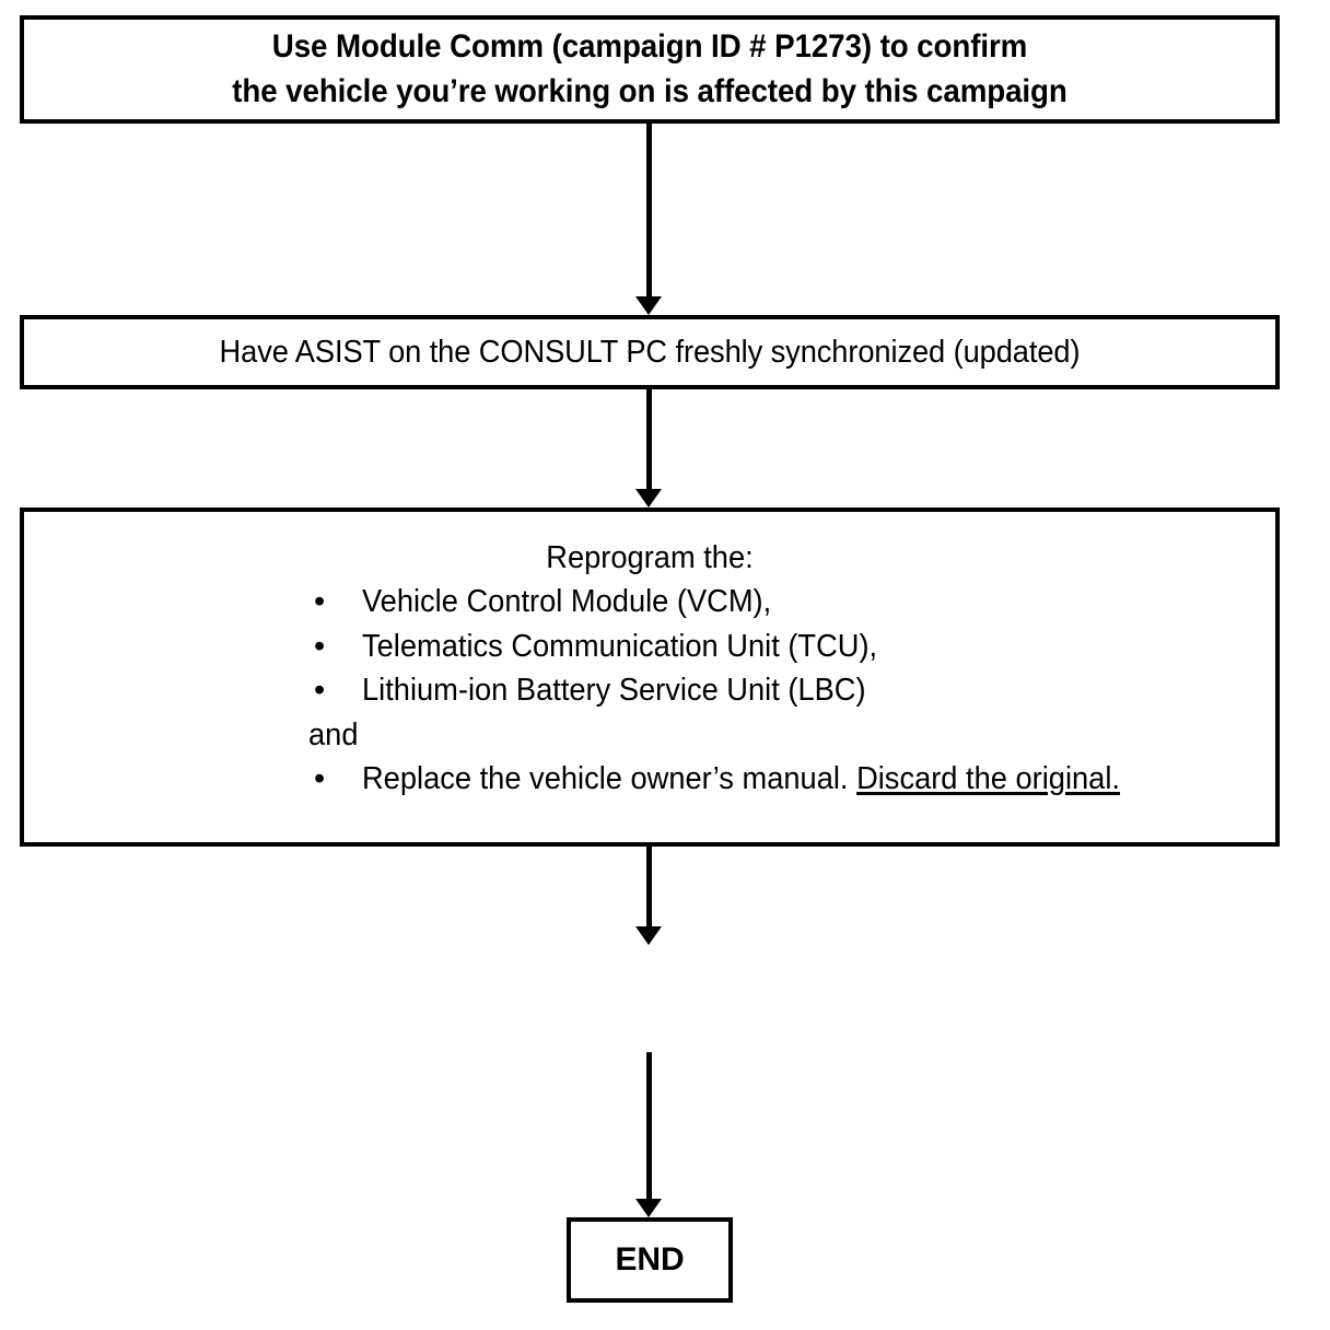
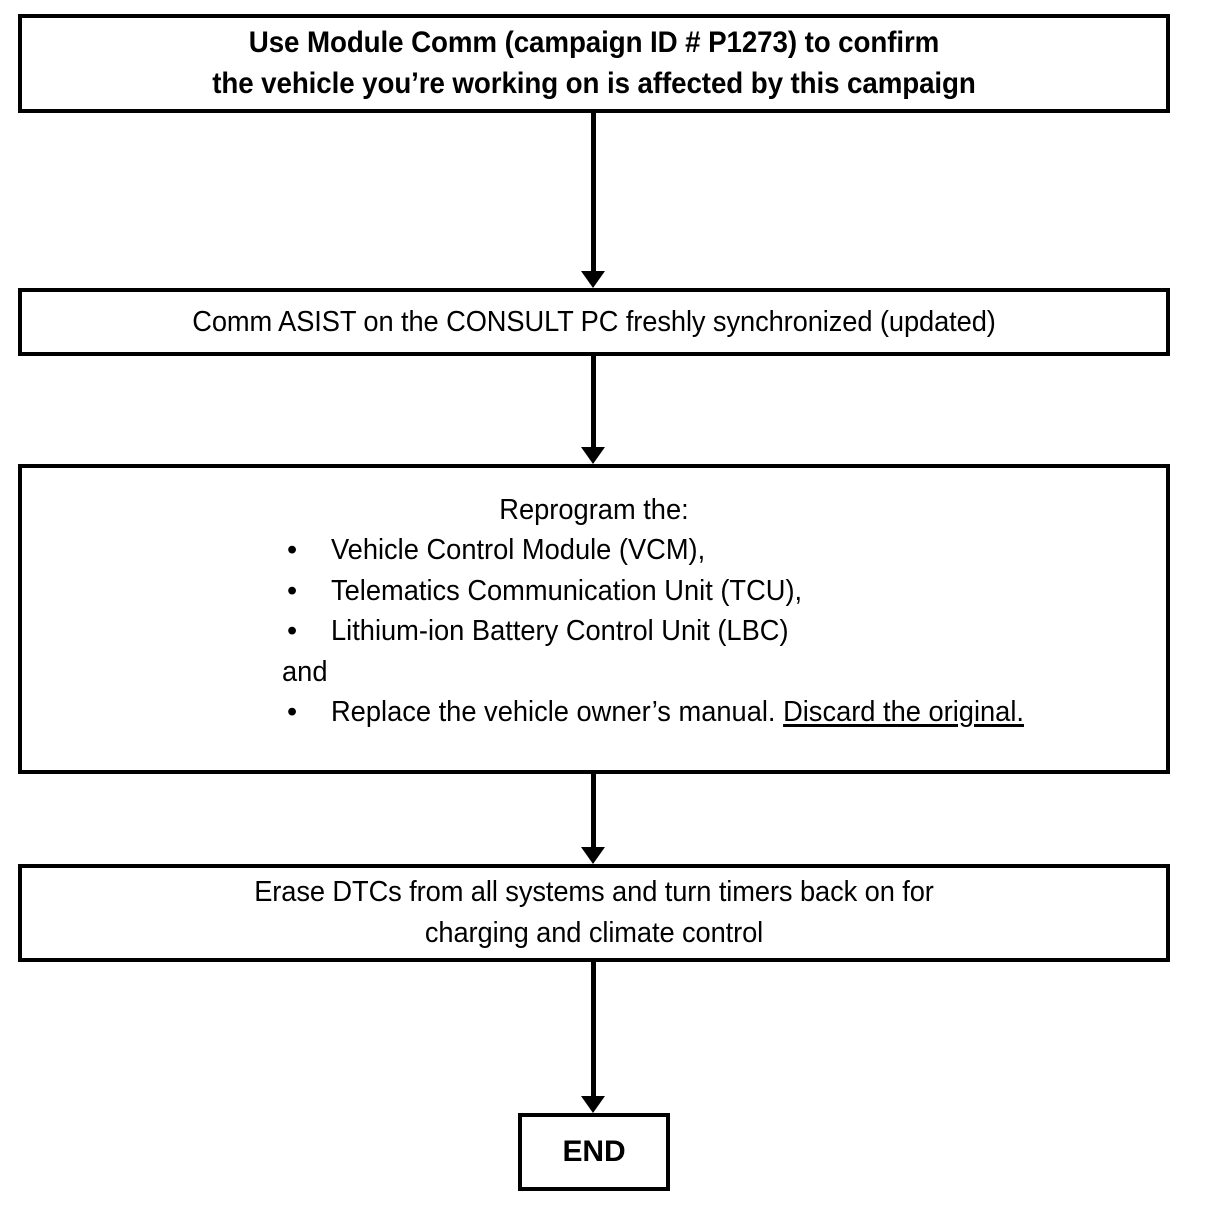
  Use Module Comm (campaign ID # P1273) to confirm
  the vehicle you’re working on is affected by this campaign
- Have ASIST on the CONSULT PC freshly synchronized (updated)
+ Comm ASIST on the CONSULT PC freshly synchronized (updated)
  Reprogram the:
  •
  Vehicle Control Module (VCM),
  •
  Telematics Communication Unit (TCU),
  •
- Lithium-ion Battery Service Unit (LBC)
+ Lithium-ion Battery Control Unit (LBC)
  and
  •
  Replace the vehicle owner’s manual. Discard the original.
+ Erase DTCs from all systems and turn timers back on for
+ charging and climate control
  END
